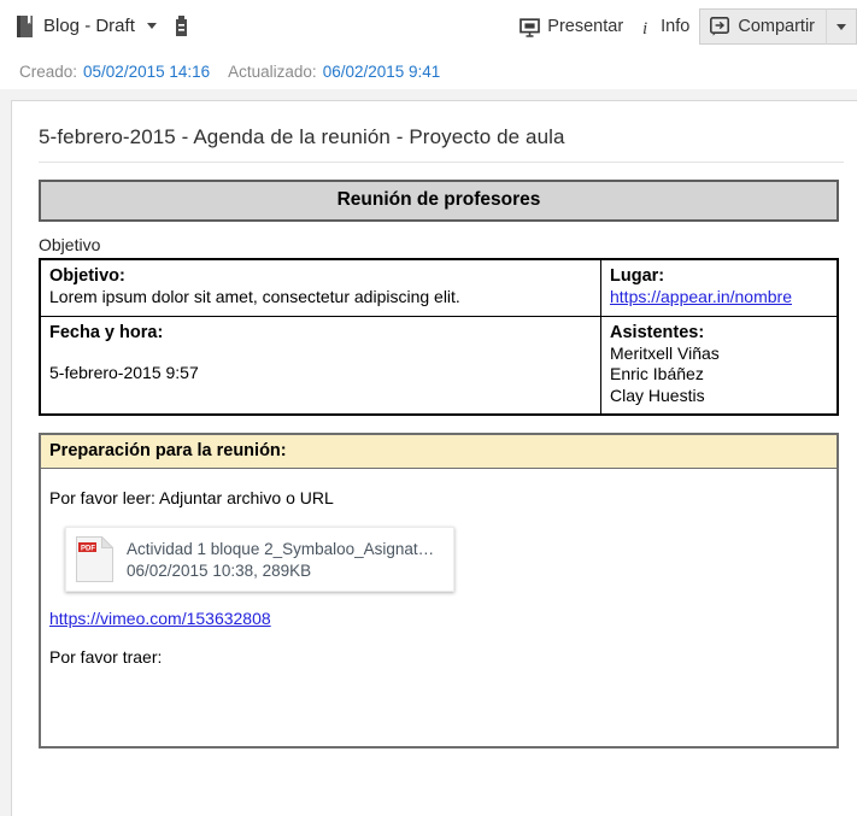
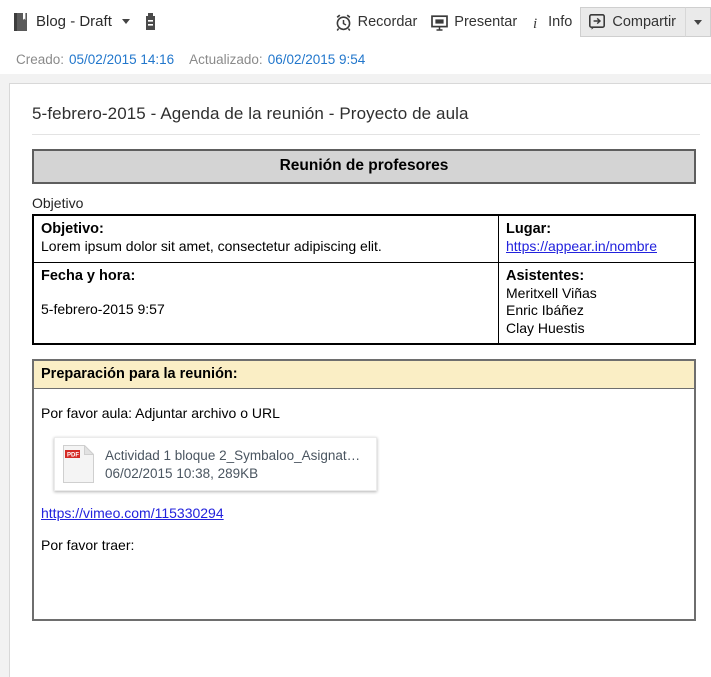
  Blog - Draft
+ Recordar
  Presentar
  i
  Info
  Compartir
  Creado:
  05/02/2015 14:16
  Actualizado:
- 06/02/2015 9:41
+ 06/02/2015 9:54
  5-febrero-2015 - Agenda de la reunión - Proyecto de aula
  Reunión de profesores
  Objetivo
  Objetivo: Lorem ipsum dolor sit amet, consectetur adipiscing elit.	Lugar: https://appear.in/nombre
  Fecha y hora: 5-febrero-2015 9:57	Asistentes: Meritxell Viñas Enric Ibáñez Clay Huestis
  Preparación para la reunión:
- Por favor leer: Adjuntar archivo o URL
+ Por favor aula: Adjuntar archivo o URL
  Actividad 1 bloque 2_Symbaloo_Asignat…
  06/02/2015 10:38, 289KB
- https://vimeo.com/153632808
+ https://vimeo.com/115330294
  Por favor traer:
